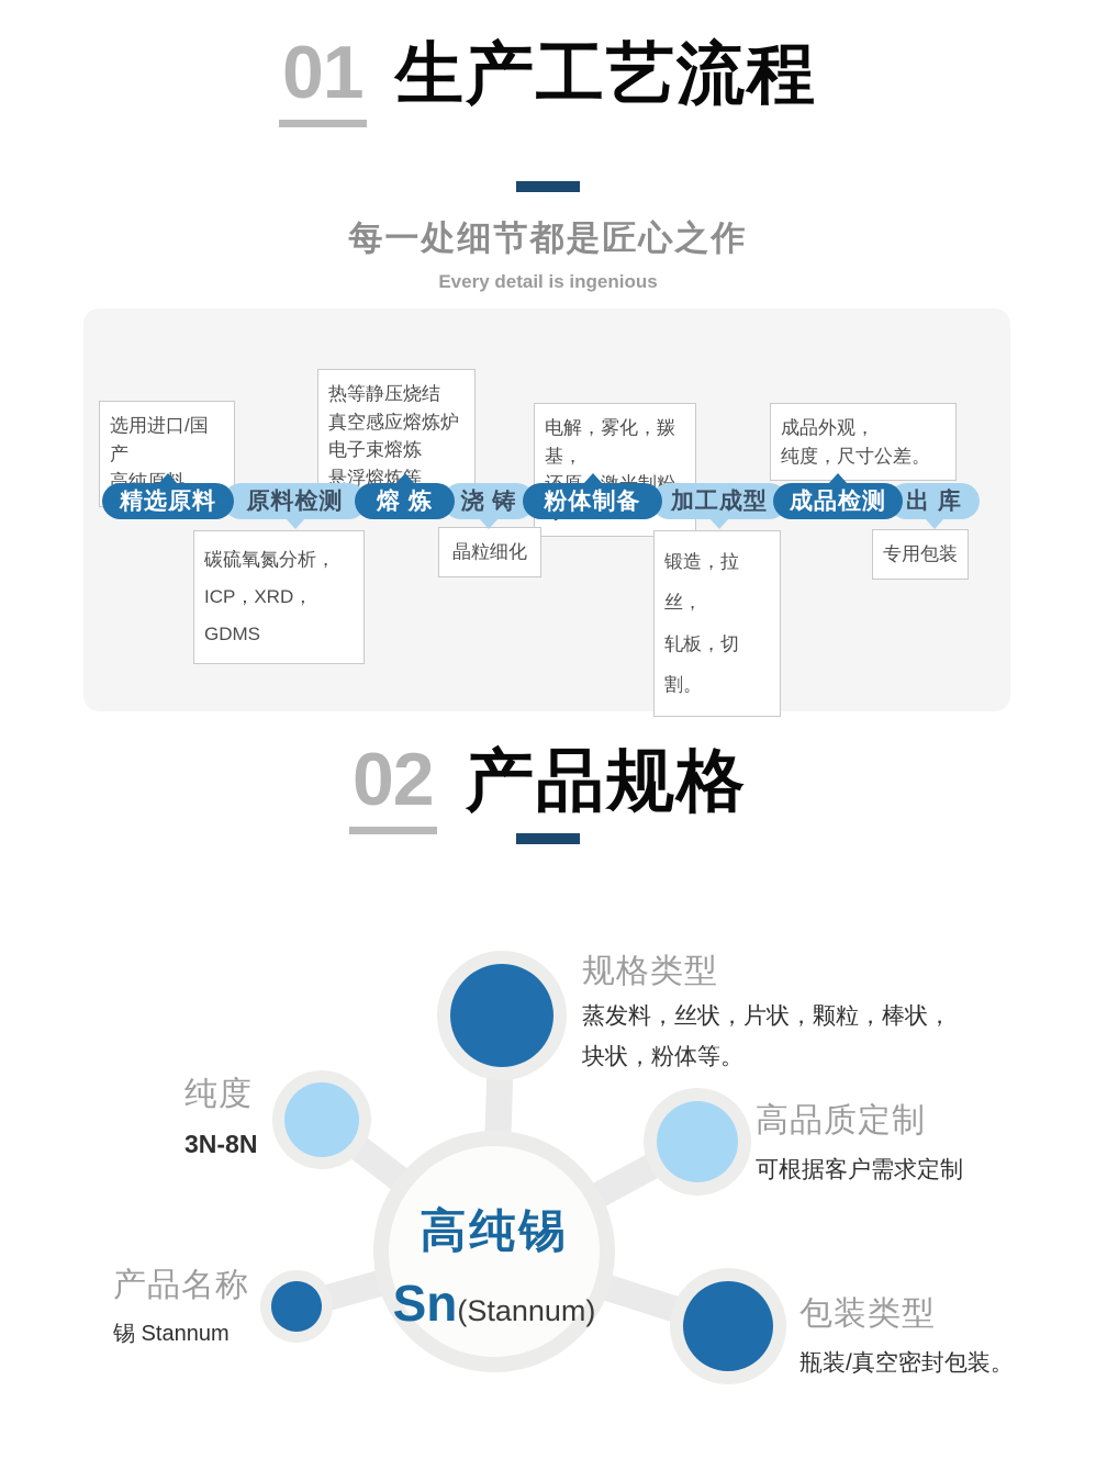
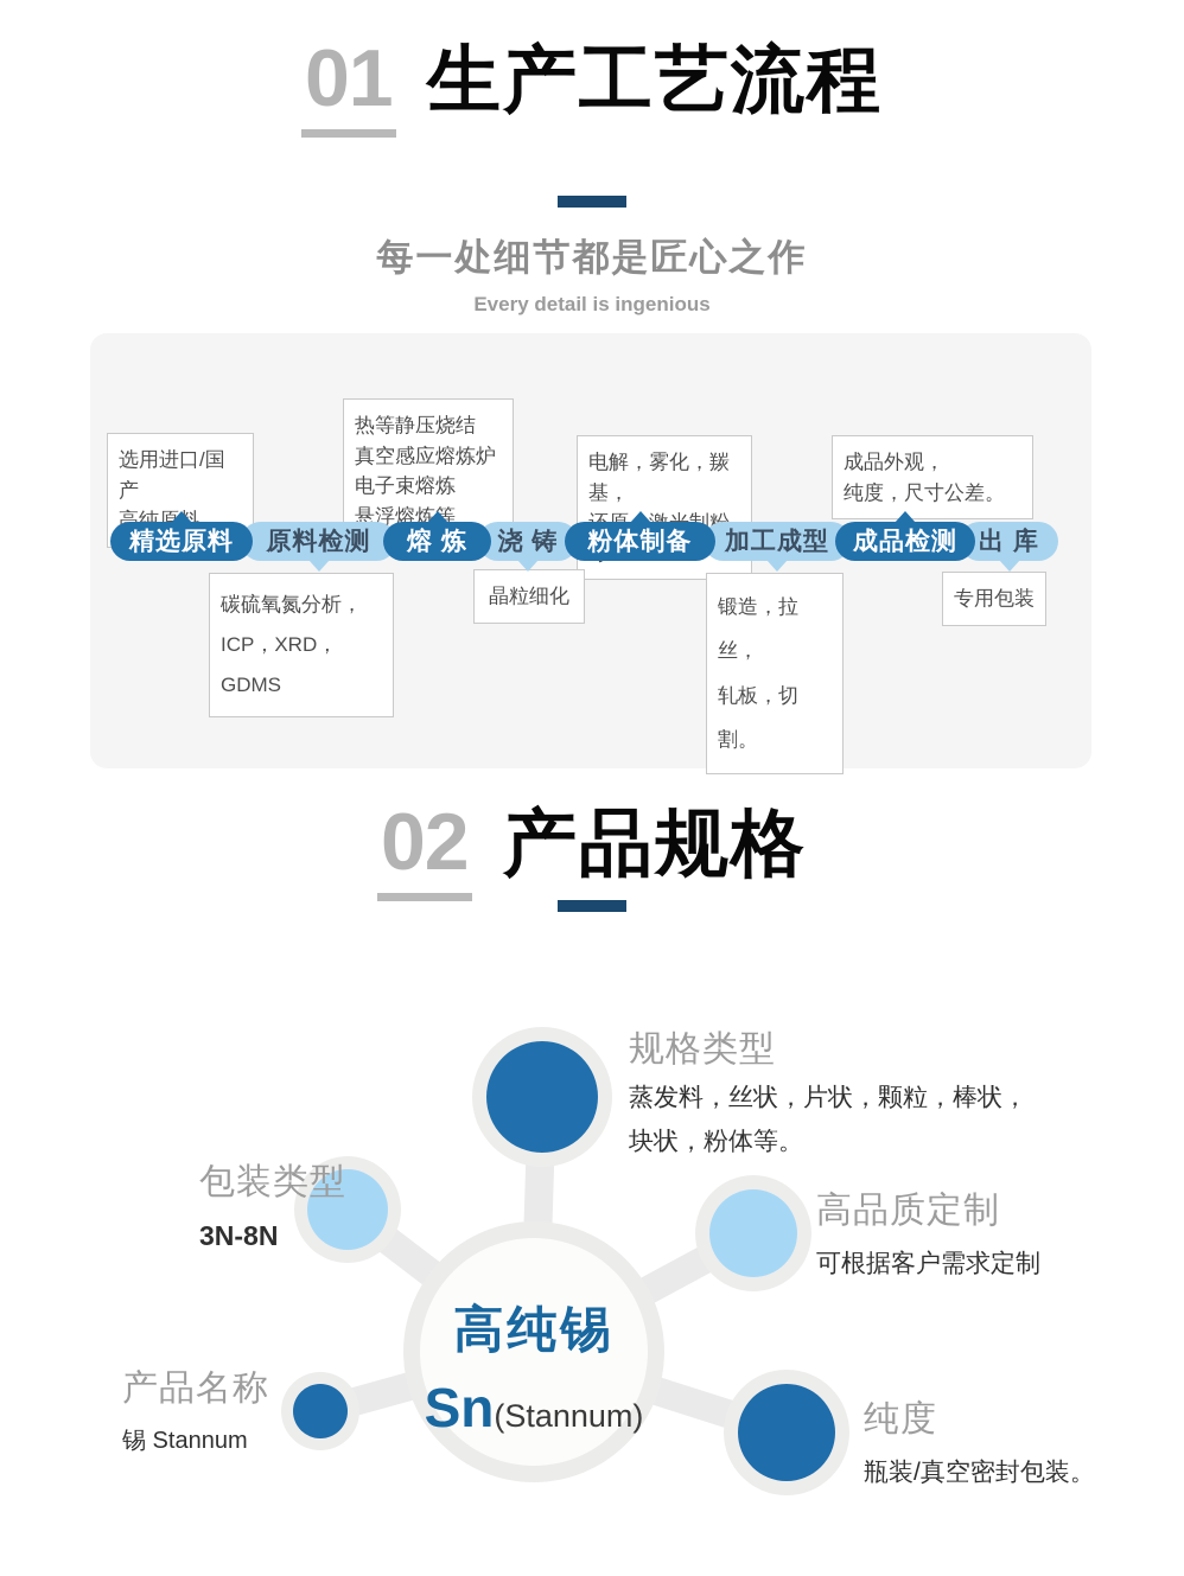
  01 生产工艺流程
  每一处细节都是匠心之作
  Every detail is ingenious
  精选原料
  原料检测
  熔 炼
  浇 铸
  粉体制备
  加工成型
  成品检测
  出 库
  选用进口/国产
  高纯原料。
  热等静压烧结
  真空感应熔炼炉
  电子束熔炼
  悬浮熔炼等
  电解，雾化，羰基，
  成品外观，
  纯度，尺寸公差。
  碳硫氧氮分析，
  ICP，XRD，GDMS
  晶粒细化
  锻造，拉丝，
  轧板，切割。
  专用包装
  02 产品规格
  规格类型
  蒸发料，丝状，片状，颗粒，棒状，
  块状，粉体等。
- 纯度
+ 包装类型
  3N-8N
  高品质定制
  可根据客户需求定制
  产品名称
  锡 Stannum
- 包装类型
+ 纯度
  瓶装/真空密封包装。
  高纯锡
  Sn(Stannum)
